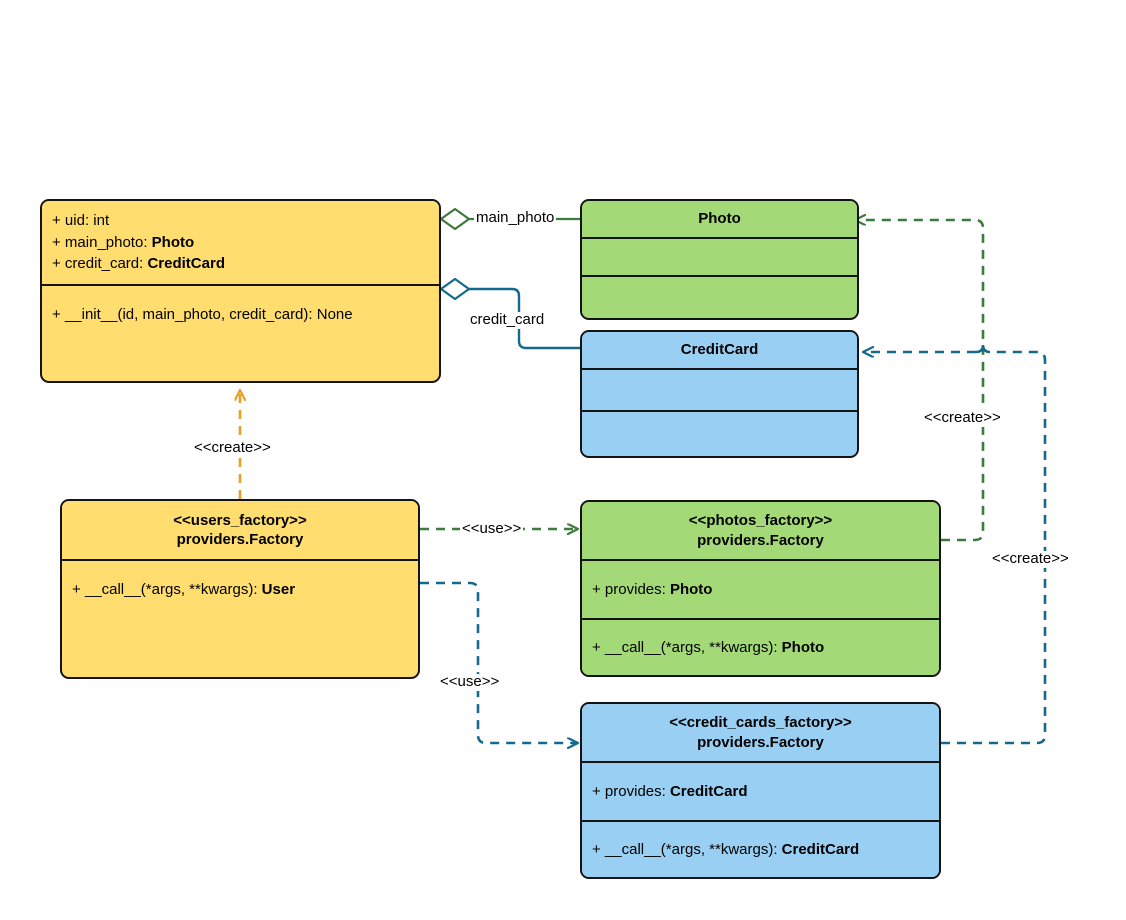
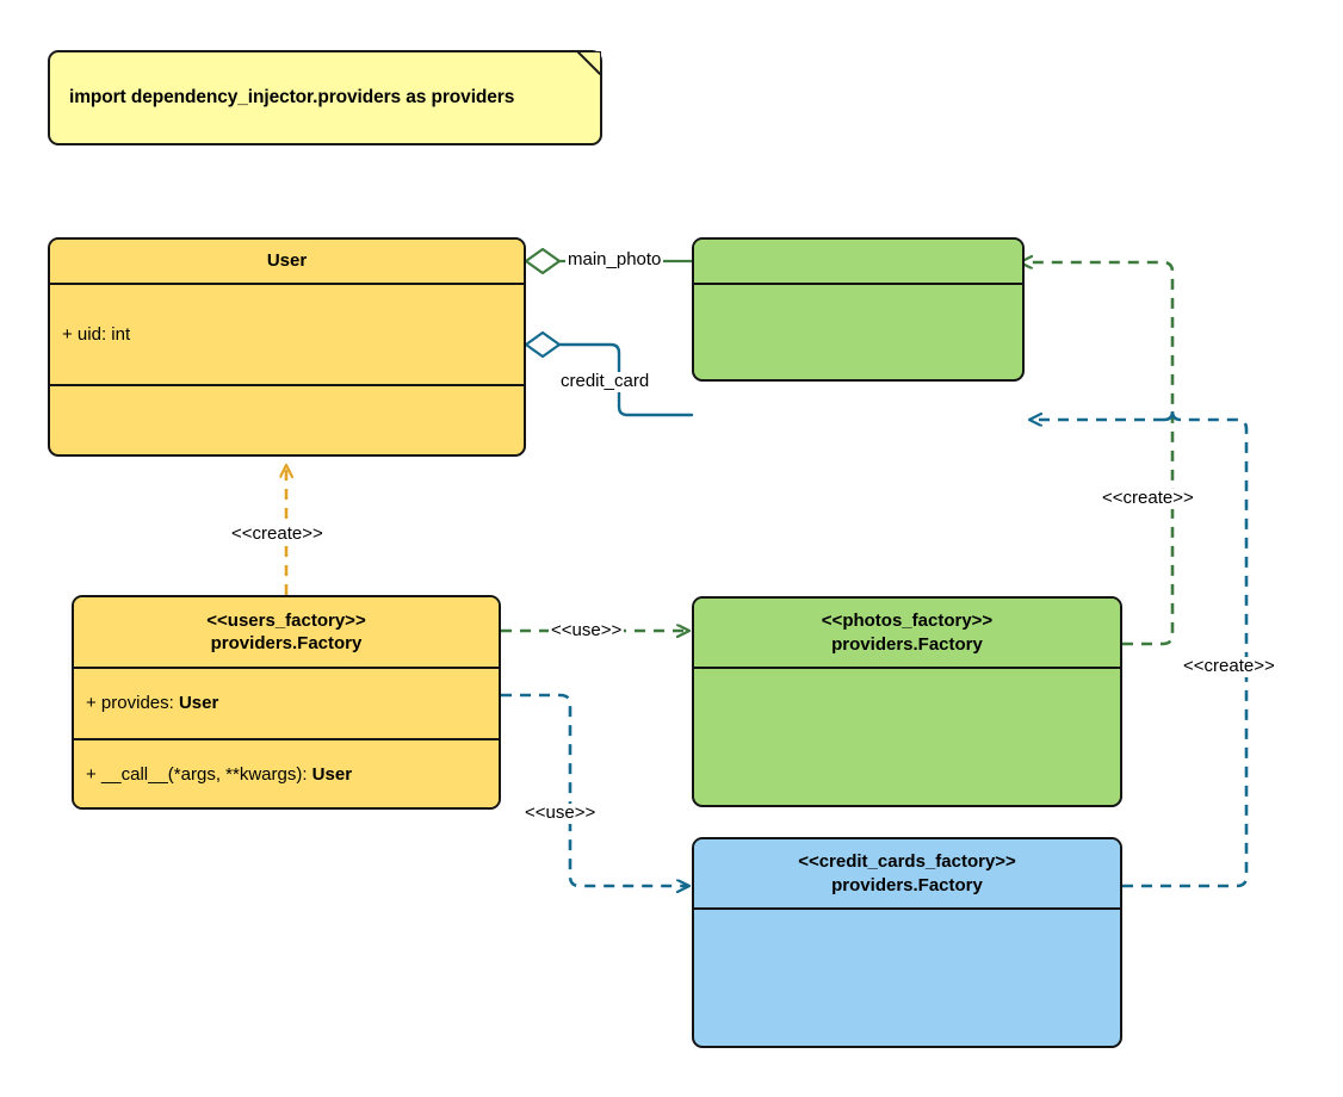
+ import dependency_injector.providers as providers
+ User
  + uid: int
- + main_photo: Photo
- + credit_card: CreditCard
- + __init__(id, main_photo, credit_card): None
- Photo
- CreditCard
  <<users_factory>>
  providers.Factory
+ + provides: User
  + __call__(*args, **kwargs): User
  <<photos_factory>>
  providers.Factory
- + provides: Photo
- + __call__(*args, **kwargs): Photo
  <<credit_cards_factory>>
  providers.Factory
- + provides: CreditCard
- + __call__(*args, **kwargs): CreditCard
  main_photo
  credit_card
  <<create>>
  <<use>>
  <<use>>
  <<create>>
  <<create>>
